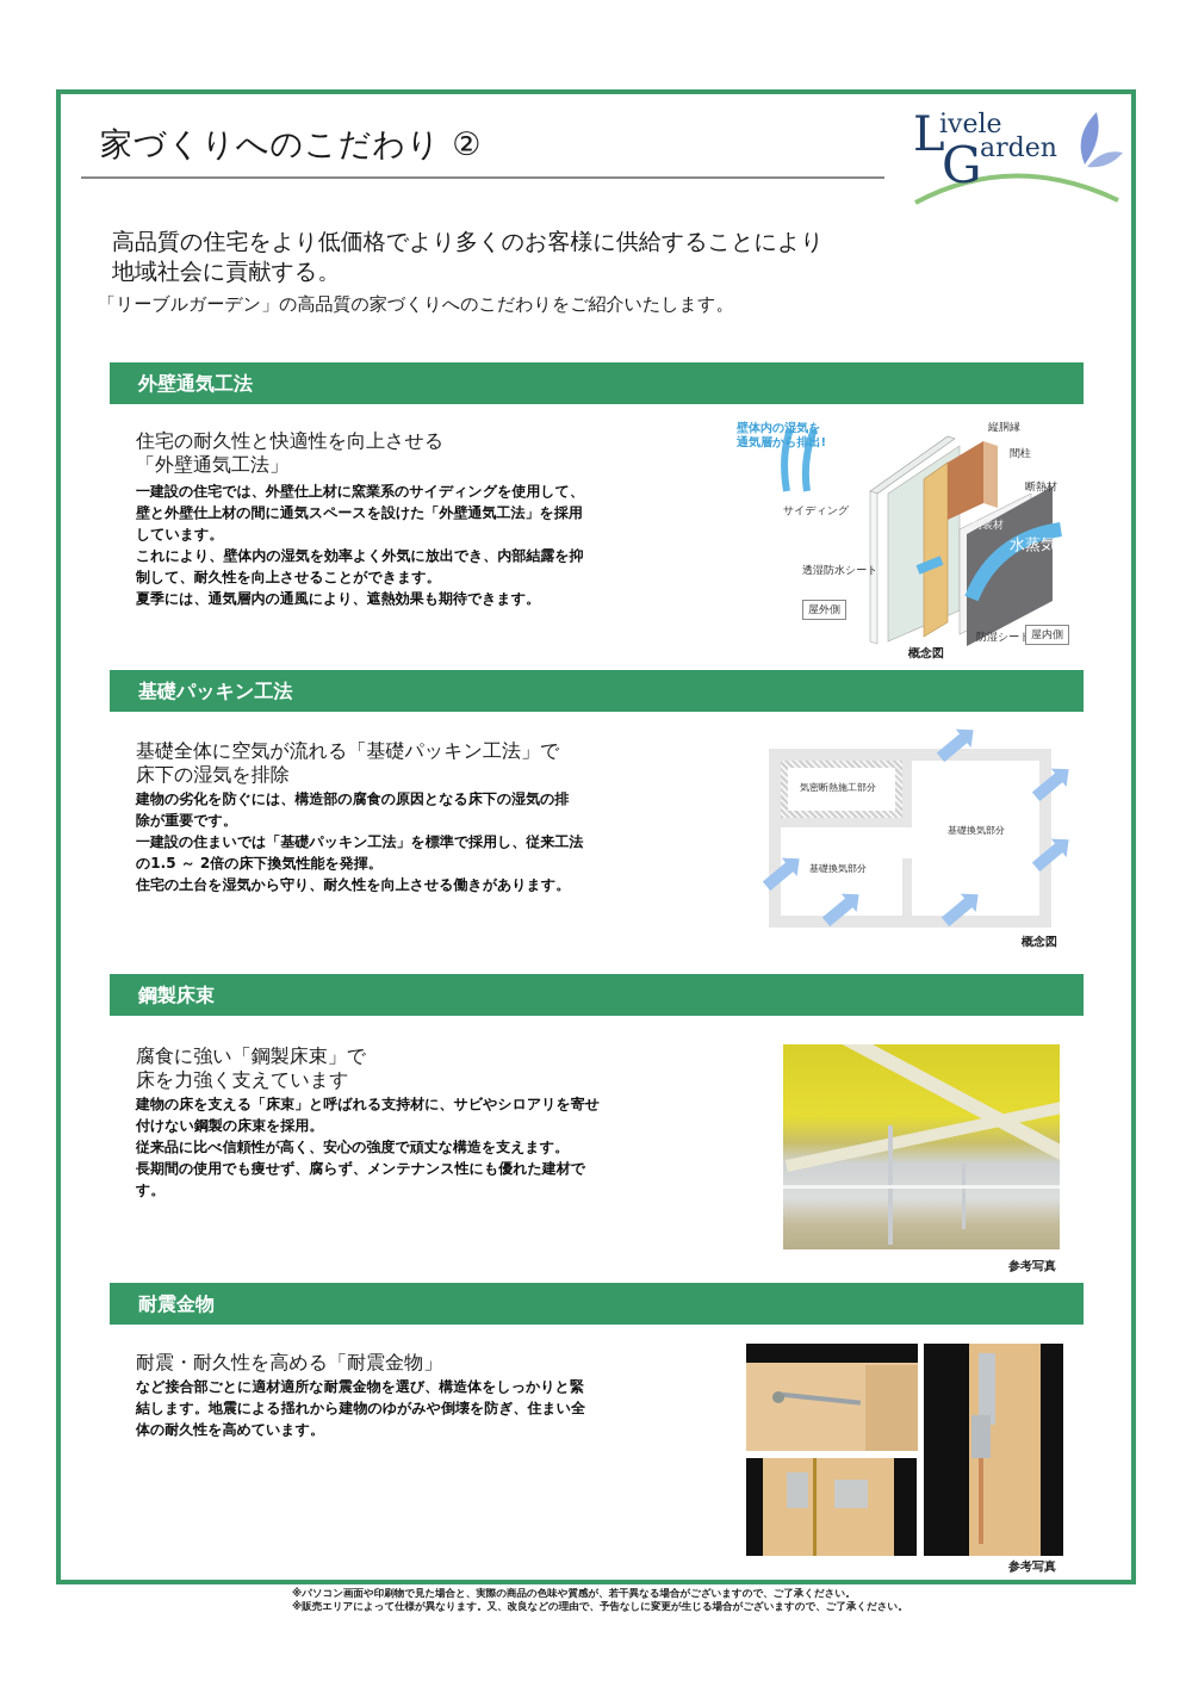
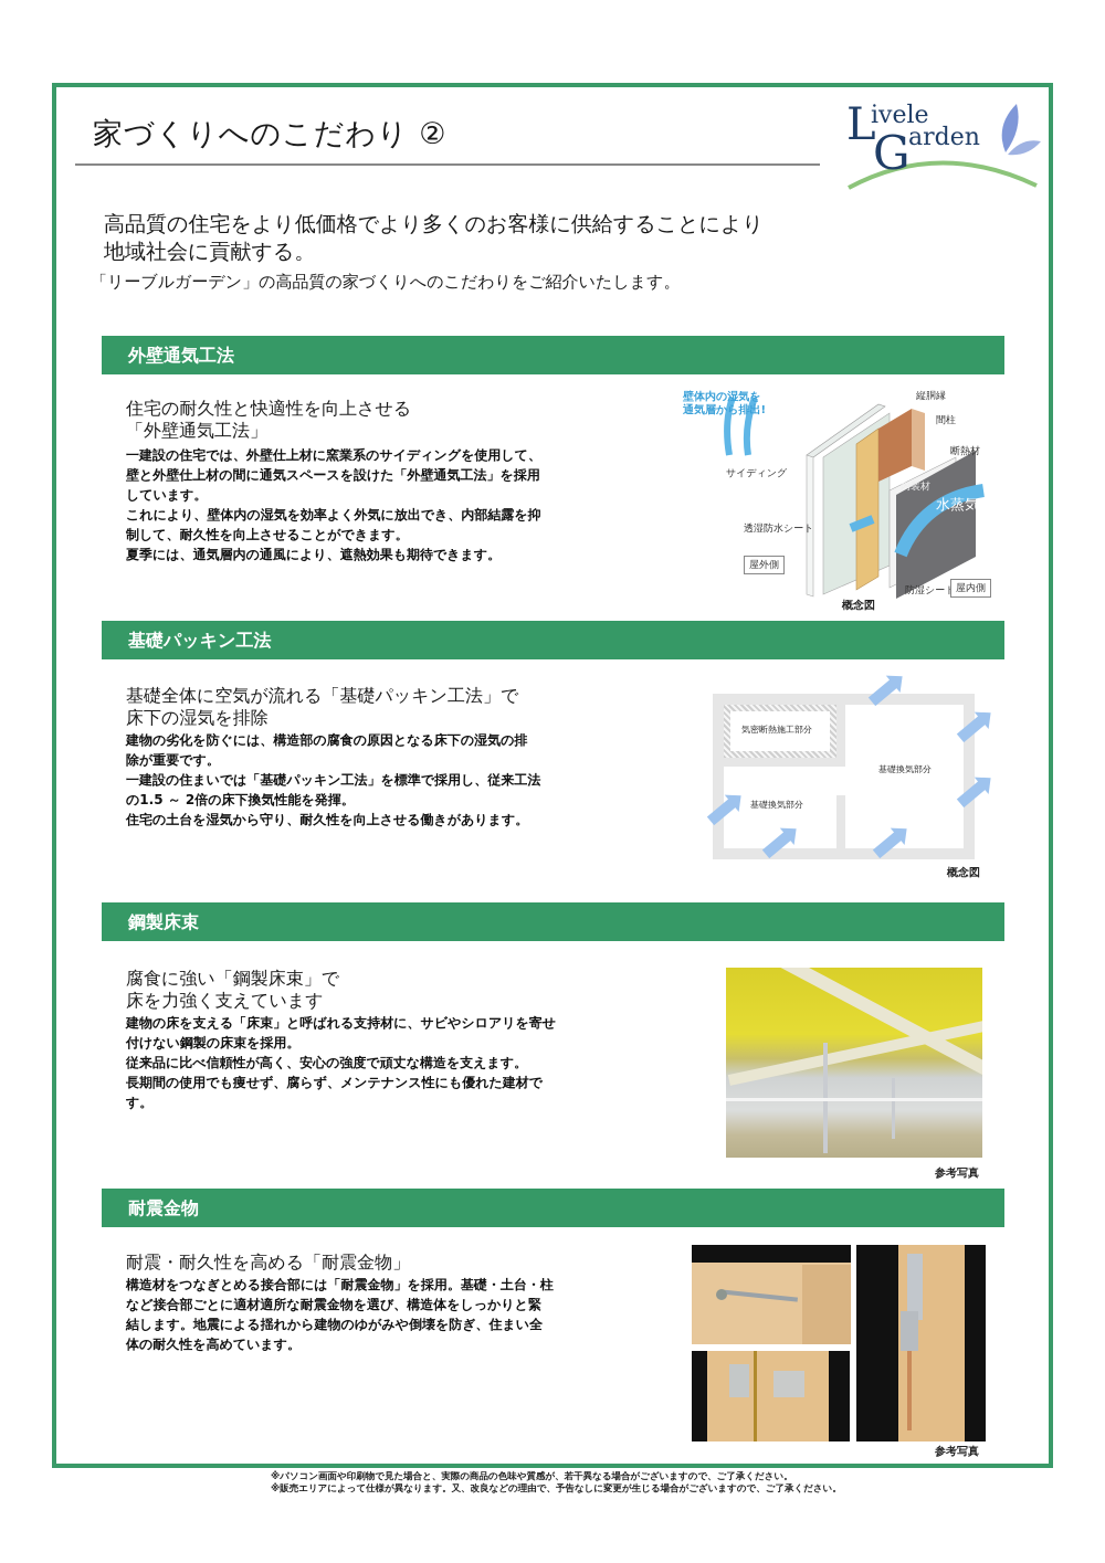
  家づくりへのこだわり ②
  L
  ivele
  G
  arden
  高品質の住宅をより低価格でより多くのお客様に供給することにより
  地域社会に貢献する。
  「リーブルガーデン」の高品質の家づくりへのこだわりをご紹介いたします。
  外壁通気工法
  住宅の耐久性と快適性を向上させる
  「外壁通気工法」
  一建設の住宅では、外壁仕上材に窯業系のサイディングを使用して、
  壁と外壁仕上材の間に通気スペースを設けた「外壁通気工法」を採用
  しています。
  これにより、壁体内の湿気を効率よく外気に放出でき、内部結露を抑
  制して、耐久性を向上させることができます。
  夏季には、通気層内の通風により、遮熱効果も期待できます。
  壁体内の湿気を
  通気層から排出!
  縦胴縁
  間柱
  断熱材
  サイディング
  内装材
  水蒸気
  透湿防水シート
  屋外側
  防湿シー
  屋内側
  概念図
  基礎パッキン工法
  基礎全体に空気が流れる「基礎パッキン工法」で
  床下の湿気を排除
  建物の劣化を防ぐには、構造部の腐食の原因となる床下の湿気の排
  除が重要です。
  一建設の住まいでは「基礎パッキン工法」を標準で採用し、従来工法
  の1.5 ～ 2倍の床下換気性能を発揮。
  住宅の土台を湿気から守り、耐久性を向上させる働きがあります。
  気密断熱施工部分
  基礎換気部分
  基礎換気部分
  概念図
  鋼製床束
  腐食に強い「鋼製床束」で
  床を力強く支えています
  建物の床を支える「床束」と呼ばれる支持材に、サビやシロアリを寄せ
  付けない鋼製の床束を採用。
  従来品に比べ信頼性が高く、安心の強度で頑丈な構造を支えます。
  長期間の使用でも痩せず、腐らず、メンテナンス性にも優れた建材で
  す。
  参考写真
  耐震金物
  耐震・耐久性を高める「耐震金物」
+ 構造材をつなぎとめる接合部には「耐震金物」を採用。基礎・土台・柱
  など接合部ごとに適材適所な耐震金物を選び、構造体をしっかりと緊
  結します。地震による揺れから建物のゆがみや倒壊を防ぎ、住まい全
  体の耐久性を高めています。
  参考写真
  ※パソコン画面や印刷物で見た場合と、実際の商品の色味や質感が、若干異なる場合がございますので、ご了承ください。
  ※販売エリアによって仕様が異なります。又、改良などの理由で、予告なしに変更が生じる場合がございますので、ご了承ください。
